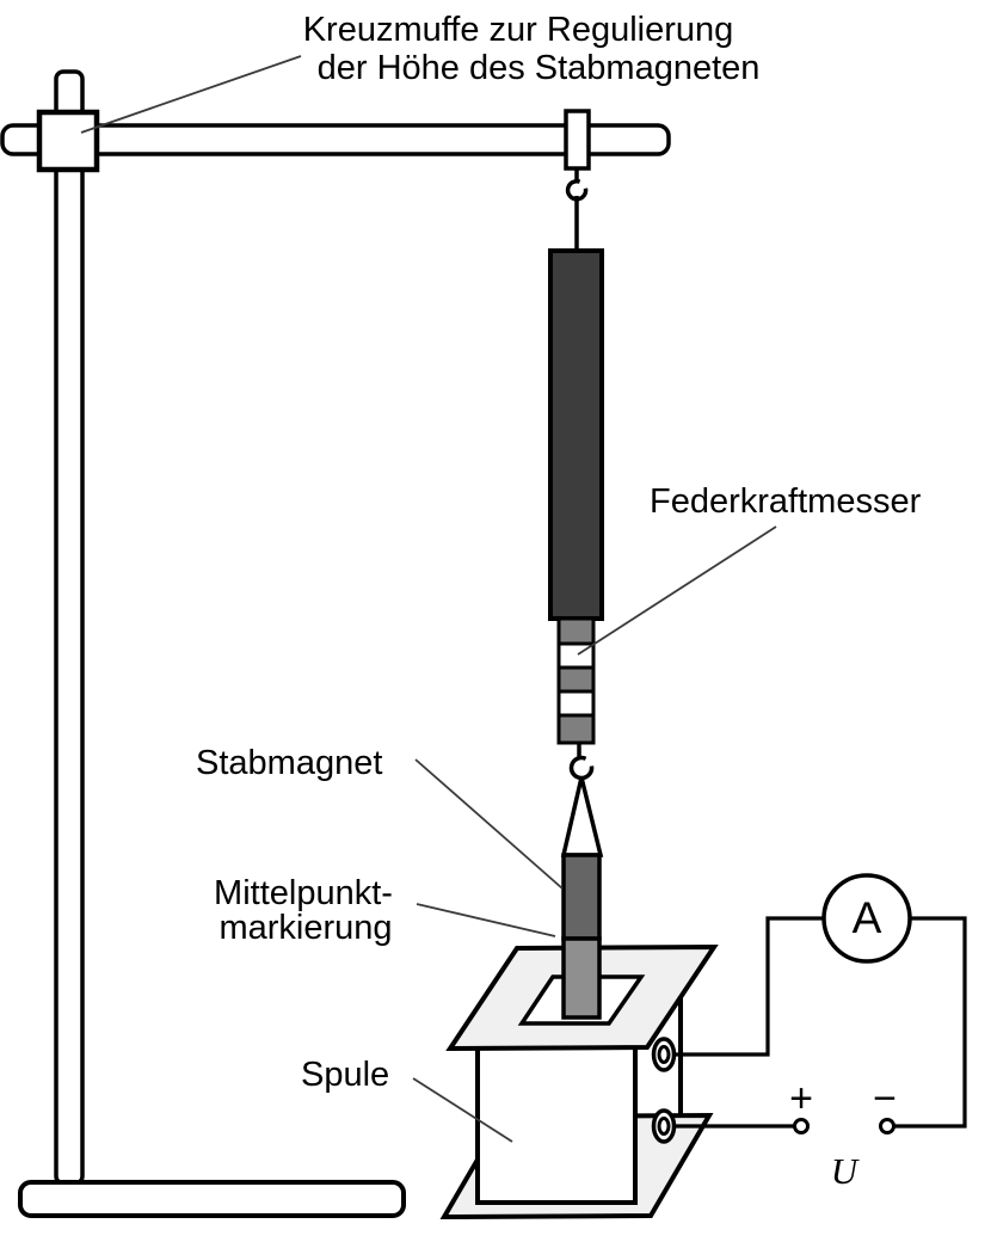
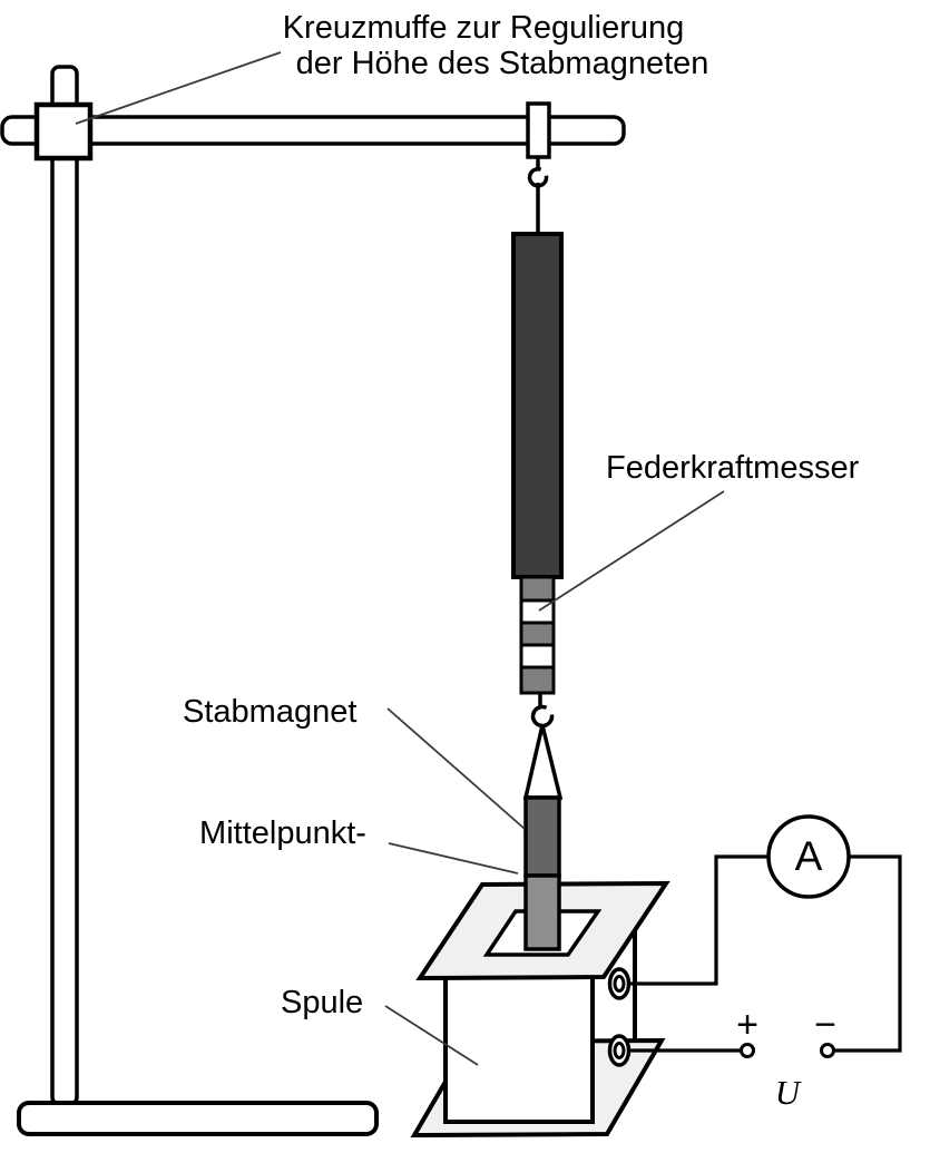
  A
  +
  −
  U
  Kreuzmuffe zur Regulierung
  der Höhe des Stabmagneten
  Federkraftmesser
  Stabmagnet
  Mittelpunkt-
- markierung
  Spule
